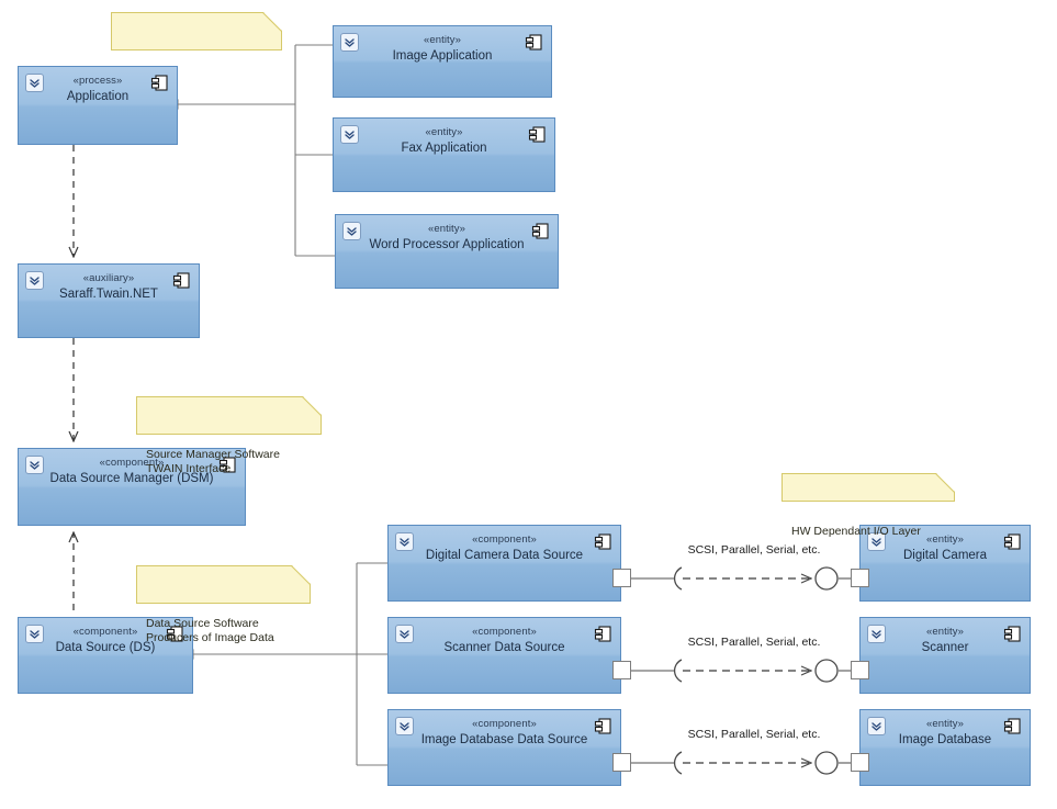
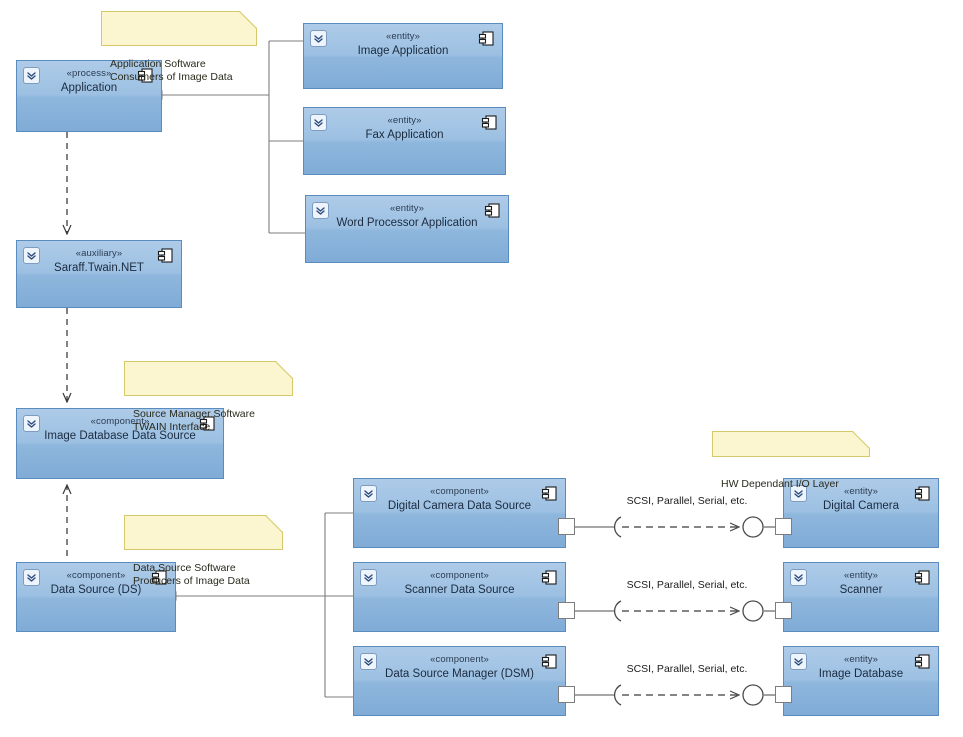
  «process»
  Application
  «entity»
  Image Application
  «entity»
  Fax Application
  «entity»
  Word Processor Application
  «auxiliary»
  Saraff.Twain.NET
- Data Source Manager (DSM)
+ Image Database Data Source
  «component»
  Data Source (DS)
  «component»
  Digital Camera Data Source
  «component»
  Scanner Data Source
  «component»
- Image Database Data Source
+ Data Source Manager (DSM)
  «entity»
  Digital Camera
  «entity»
  Scanner
  «entity»
  Image Database
  SCSI, Parallel, Serial, etc.
  SCSI, Parallel, Serial, etc.
  SCSI, Parallel, Serial, etc.
+ Application Software
+ Consumers of Image Data
  Source Manager Software
  TWAIN Interface
  Data Source Software
  Producers of Image Data
  HW Dependant I/O Layer
